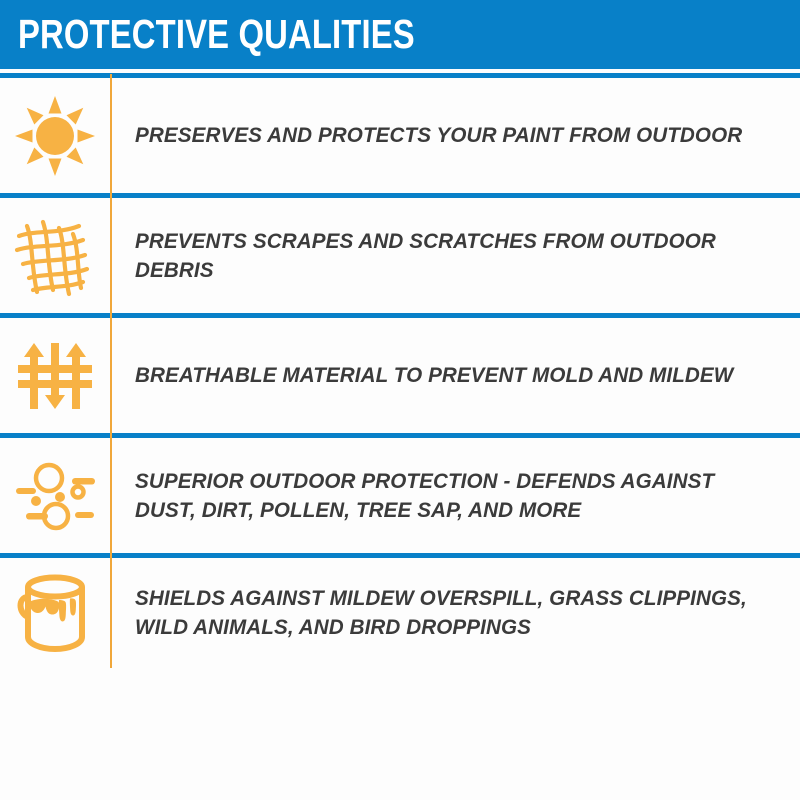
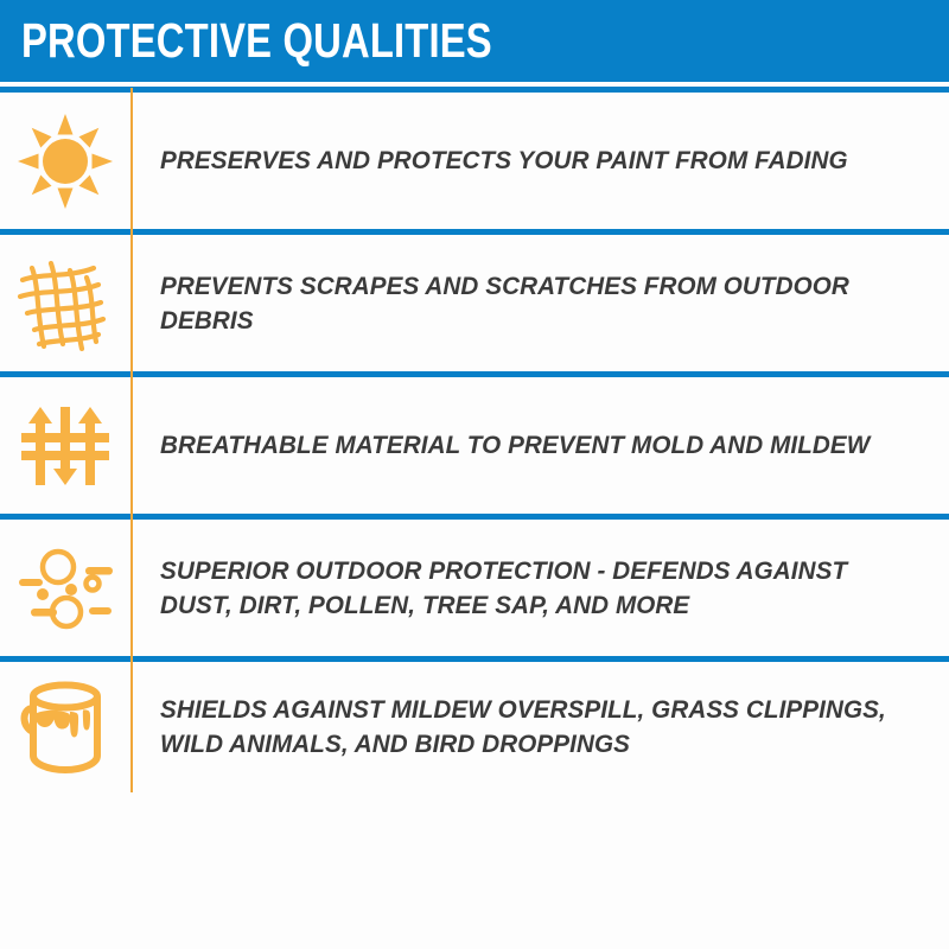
  PROTECTIVE QUALITIES
- PRESERVES AND PROTECTS YOUR PAINT FROM OUTDOOR
+ PRESERVES AND PROTECTS YOUR PAINT FROM FADING
  PREVENTS SCRAPES AND SCRATCHES FROM OUTDOOR DEBRIS
  BREATHABLE MATERIAL TO PREVENT MOLD AND MILDEW
  SUPERIOR OUTDOOR PROTECTION - DEFENDS AGAINST DUST, DIRT, POLLEN, TREE SAP, AND MORE
  SHIELDS AGAINST MILDEW OVERSPILL, GRASS CLIPPINGS, WILD ANIMALS, AND BIRD DROPPINGS
